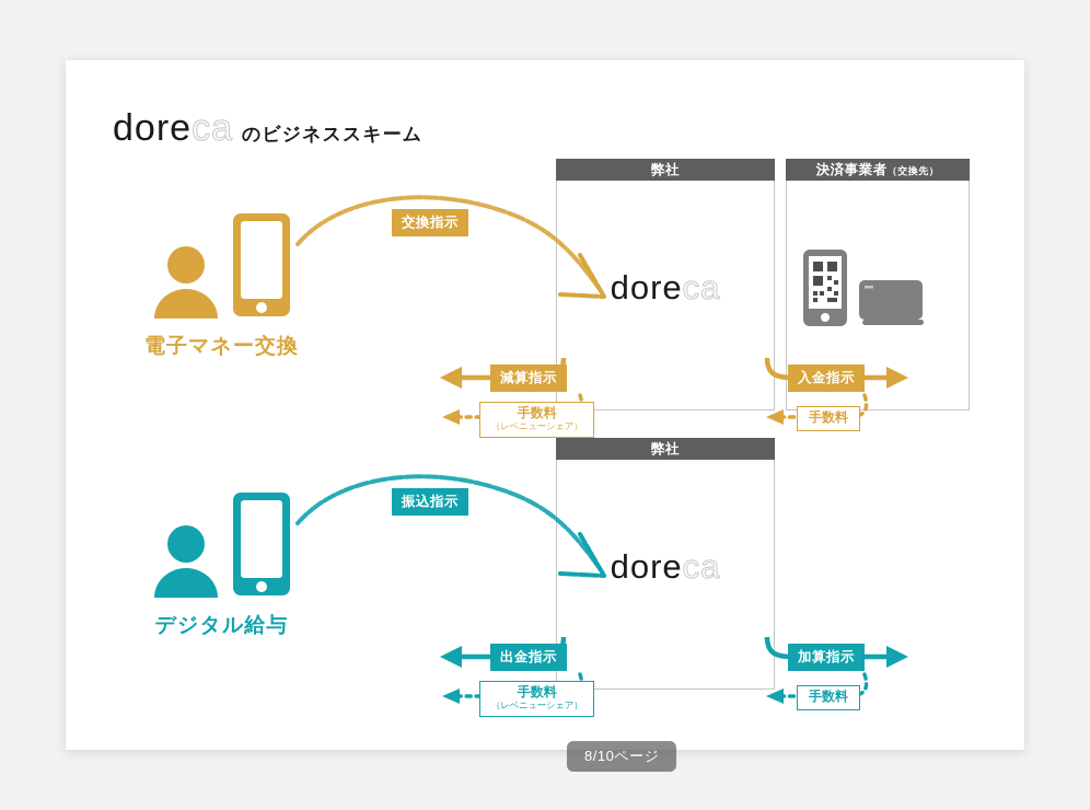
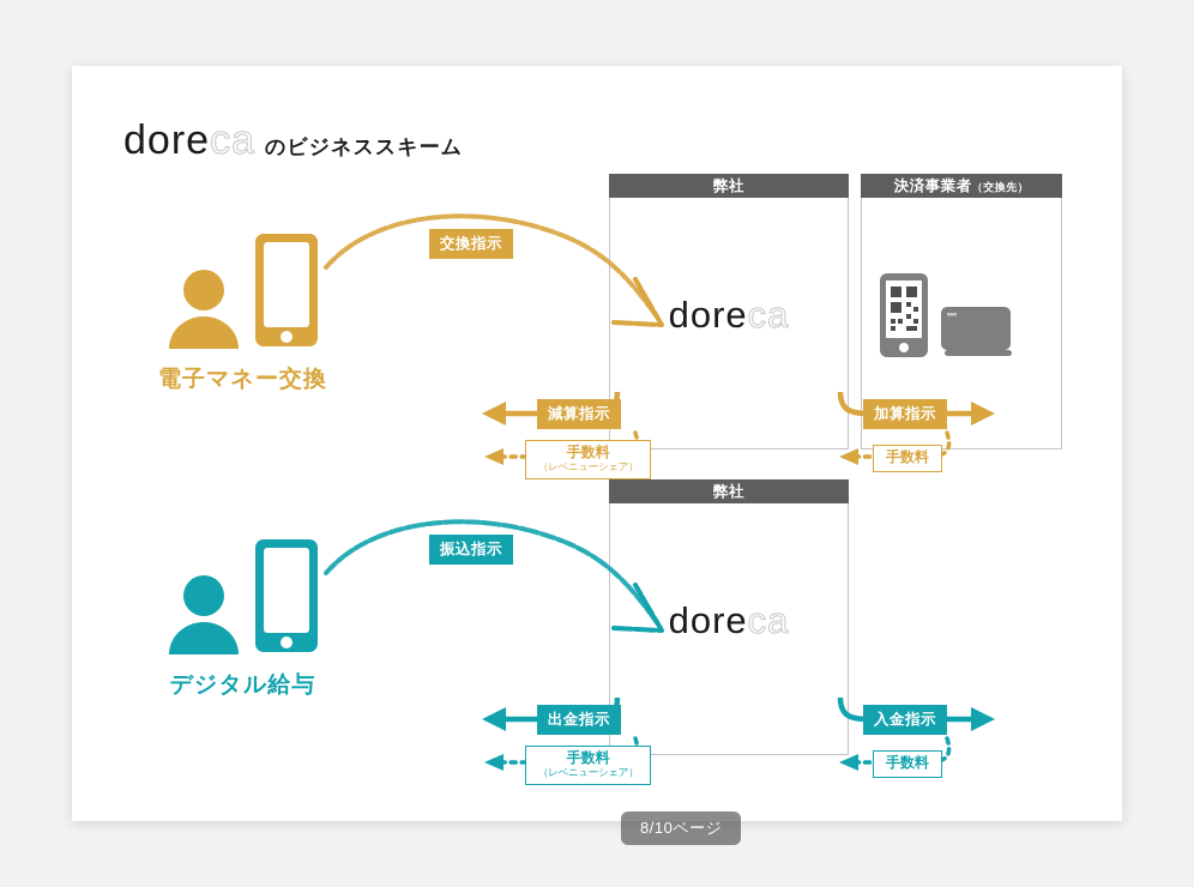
  dore
  ca
  のビジネススキーム
  電子マネー交換
  弊社
  doreca
  決済事業者（交換先）
  交換指示
  減算指示
- 入金指示
+ 加算指示
  手数料
  （レベニューシェア）
  手数料
  デジタル給与
  弊社
  doreca
  振込指示
  出金指示
- 加算指示
+ 入金指示
  手数料
  （レベニューシェア）
  手数料
  8/10ページ
